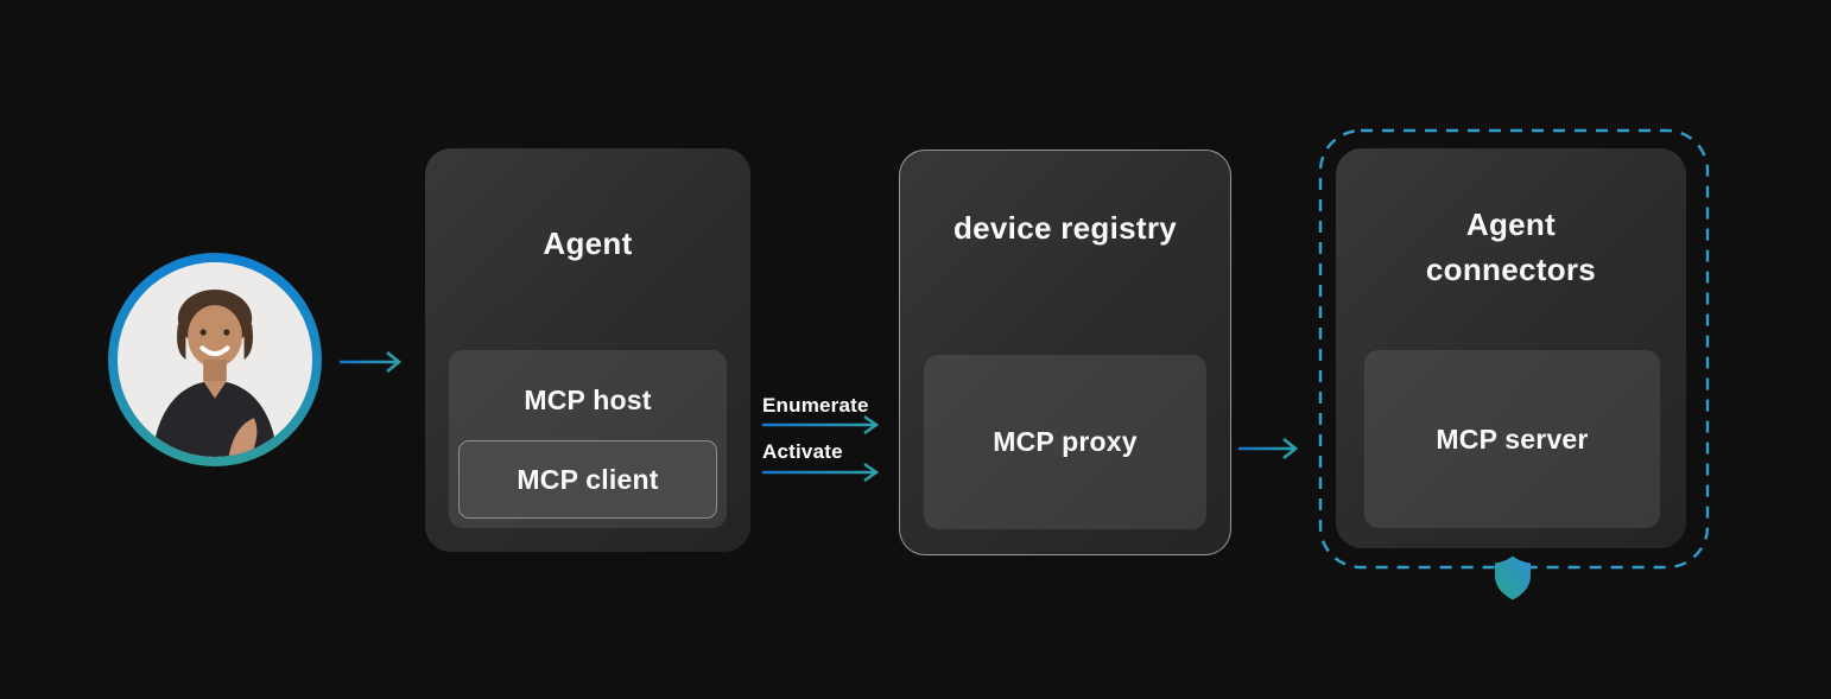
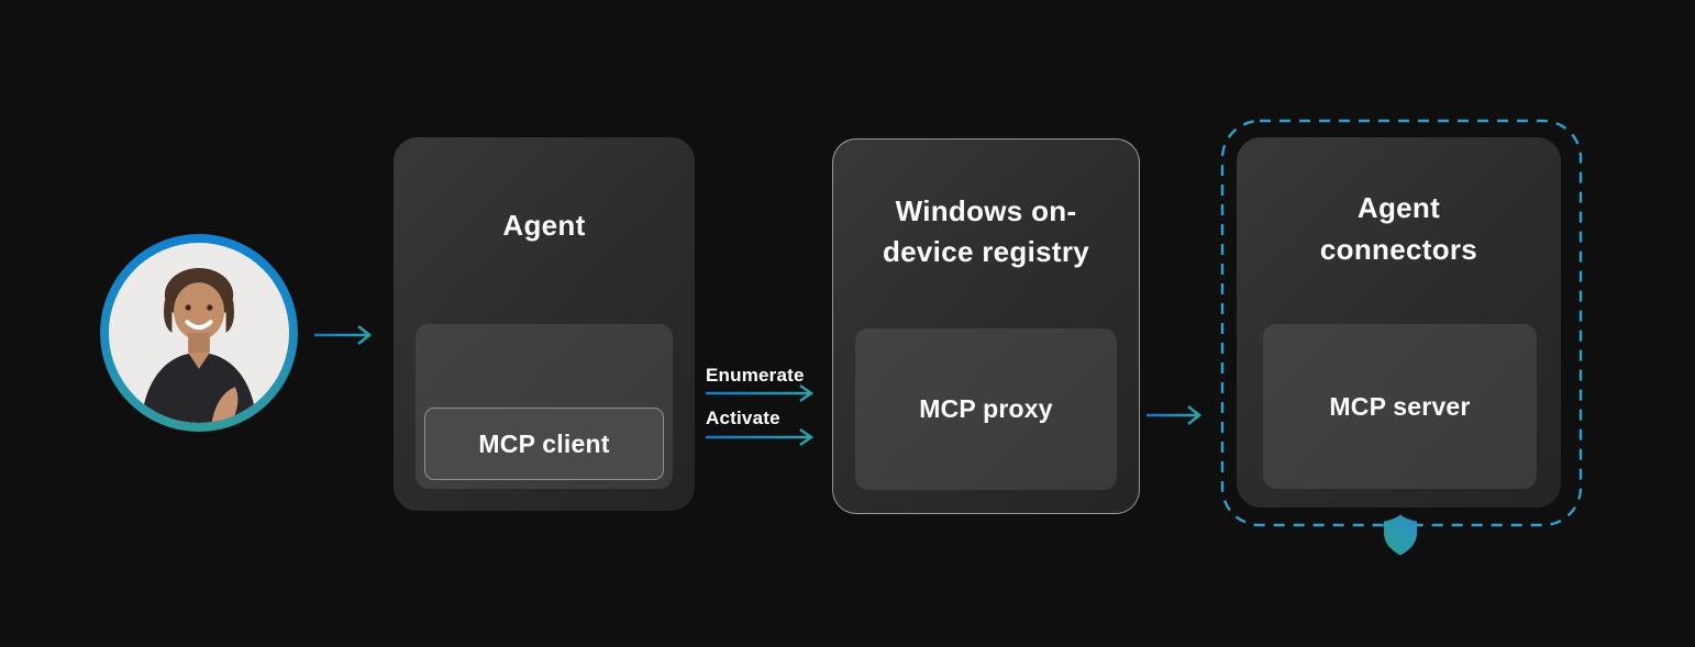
  Agent
- MCP host
  MCP client
  Enumerate
  Activate
+ Windows on-
  device registry
  MCP proxy
  Agent
  connectors
  MCP server
